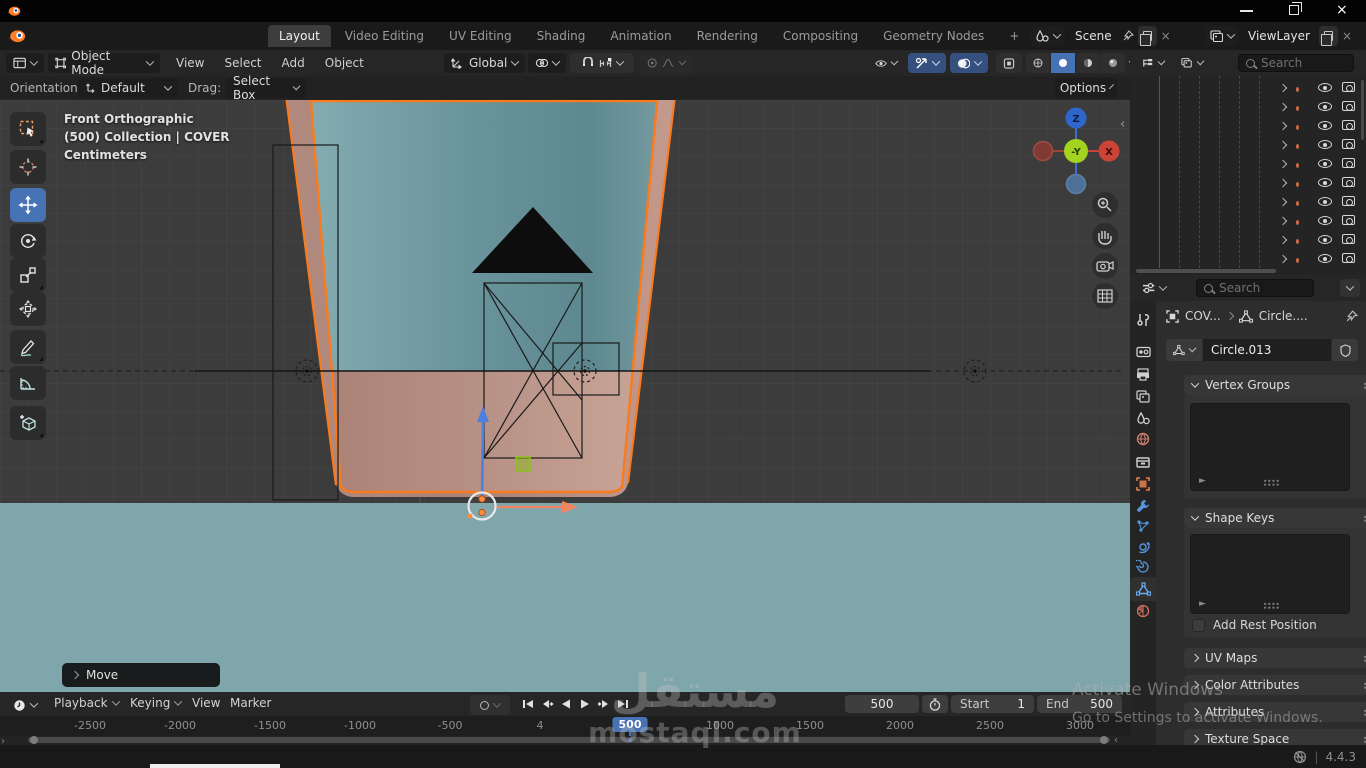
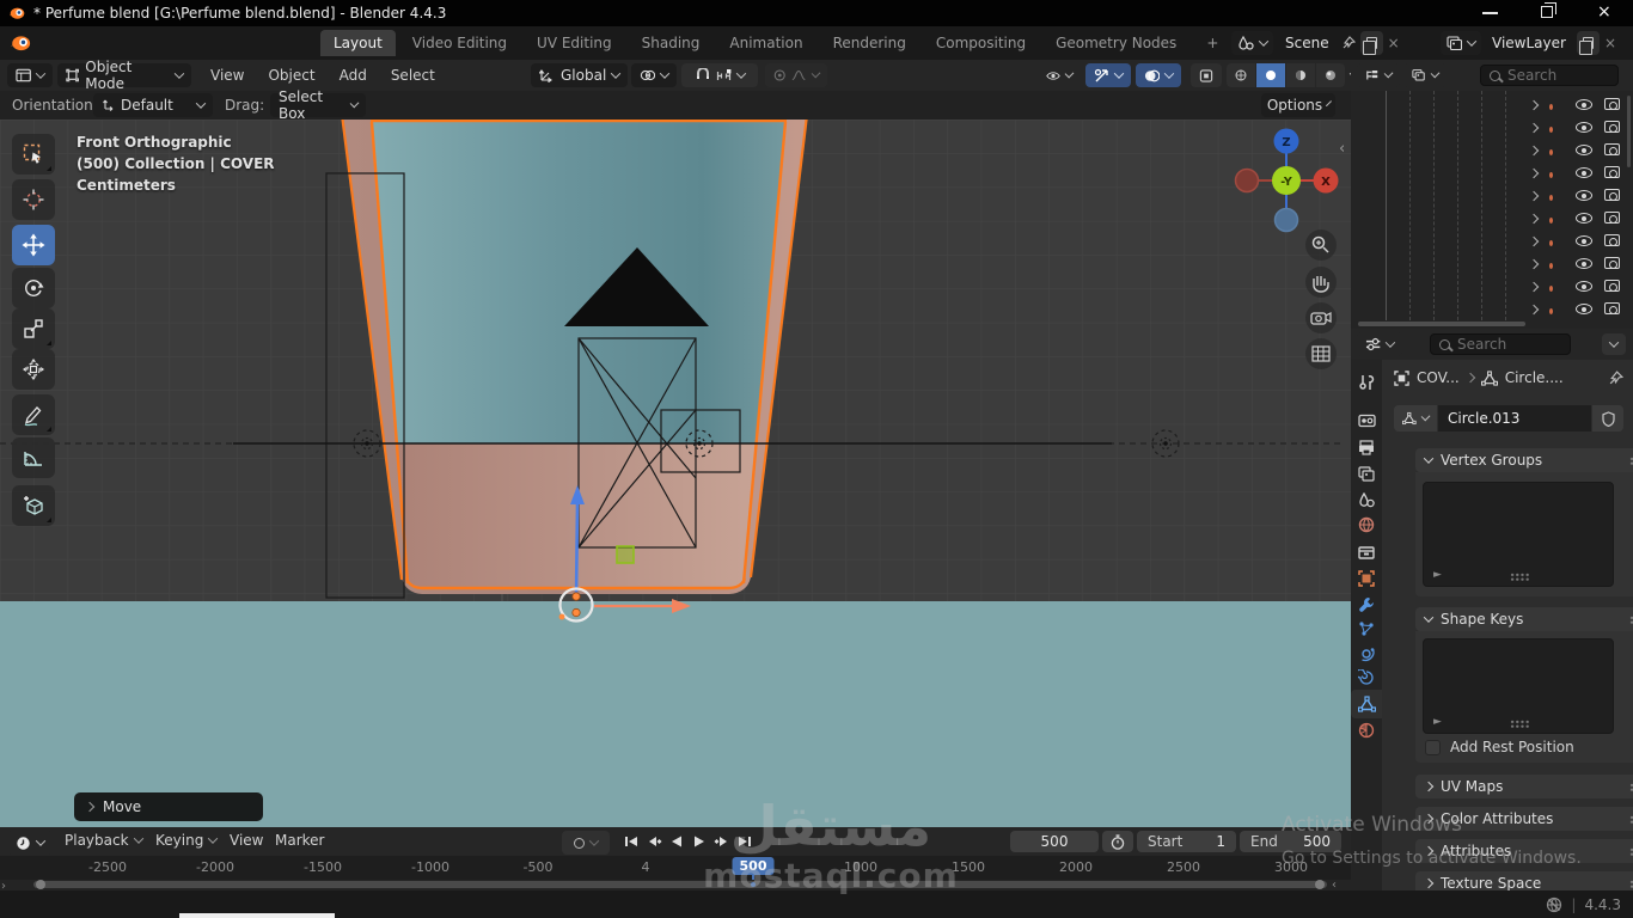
+ * Perfume blend [G:\Perfume blend.blend] - Blender 4.4.3
  ×
  Layout
  Video Editing
  UV Editing
  Shading
  Animation
  Rendering
  Compositing
  Geometry Nodes
  +
  Scene
  ×
  ViewLayer
  ×
  Object Mode
  View
- Select
+ Object
  Add
- Object
+ Select
  Global
  Orientation
  Default
  Drag:
  Select Box
  Options
  Z
  X
  -Y
  ‹
  Front Orthographic
  (500) Collection | COVER
  Centimeters
  Move
  Search
  Search
  COV...
  Circle....
  Circle.013
  Vertex Groups
  ►
  Shape Keys
  ►
  Add Rest Position
  UV Maps
  Color Attributes
  Attributes
  Texture Space
  Playback
  Keying
  View
  Marker
  500
  Start
  1
  End
  500
  -2500
  -2000
  -1500
  -1000
  -500
  4
  1000
  1500
  2000
  2500
  3000
  500
  ›
  ‹
  |
  4.4.3
  مستقل
  mostaql.com
  Activate Windows
  Go to Settings to activate Windows.
